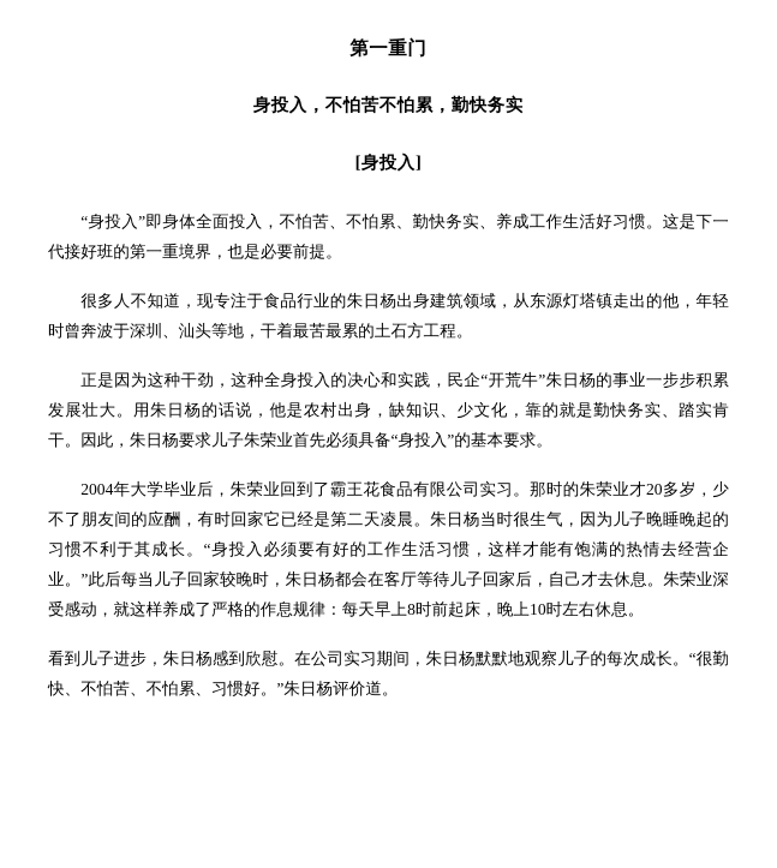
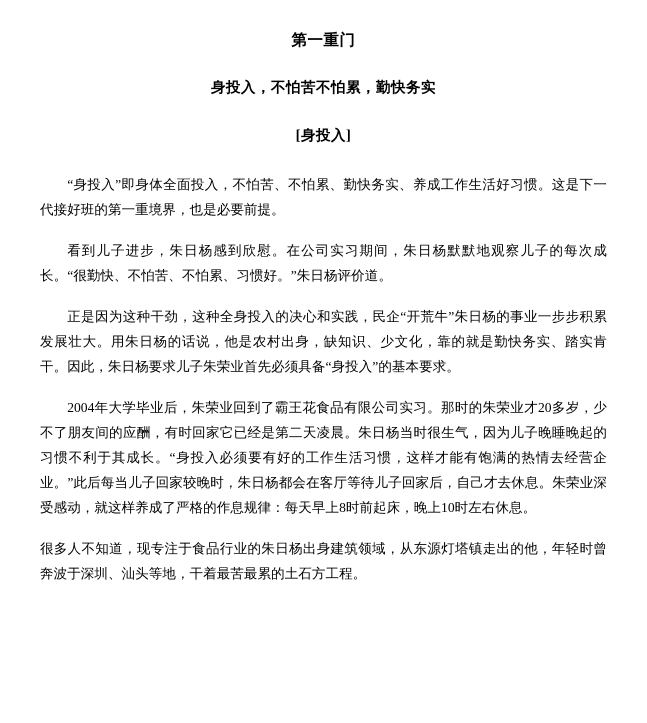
  第一重门
  身投入，不怕苦不怕累，勤快务实
  [身投入]
  “身投入”即身体全面投入，不怕苦、不怕累、勤快务实、养成工作生活好习惯。这是下一代接好班的第一重境界，也是必要前提。
- 很多人不知道，现专注于食品行业的朱日杨出身建筑领域，从东源灯塔镇走出的他，年轻时曾奔波于深圳、汕头等地，干着最苦最累的土石方工程。
+ 看到儿子进步，朱日杨感到欣慰。在公司实习期间，朱日杨默默地观察儿子的每次成长。“很勤快、不怕苦、不怕累、习惯好。”朱日杨评价道。
  正是因为这种干劲，这种全身投入的决心和实践，民企“开荒牛”朱日杨的事业一步步积累发展壮大。用朱日杨的话说，他是农村出身，缺知识、少文化，靠的就是勤快务实、踏实肯干。因此，朱日杨要求儿子朱荣业首先必须具备“身投入”的基本要求。
  2004年大学毕业后，朱荣业回到了霸王花食品有限公司实习。那时的朱荣业才20多岁，少不了朋友间的应酬，有时回家它已经是第二天凌晨。朱日杨当时很生气，因为儿子晚睡晚起的习惯不利于其成长。“身投入必须要有好的工作生活习惯，这样才能有饱满的热情去经营企业。”此后每当儿子回家较晚时，朱日杨都会在客厅等待儿子回家后，自己才去休息。朱荣业深受感动，就这样养成了严格的作息规律：每天早上8时前起床，晚上10时左右休息。
- 看到儿子进步，朱日杨感到欣慰。在公司实习期间，朱日杨默默地观察儿子的每次成长。“很勤快、不怕苦、不怕累、习惯好。”朱日杨评价道。
+ 很多人不知道，现专注于食品行业的朱日杨出身建筑领域，从东源灯塔镇走出的他，年轻时曾奔波于深圳、汕头等地，干着最苦最累的土石方工程。
